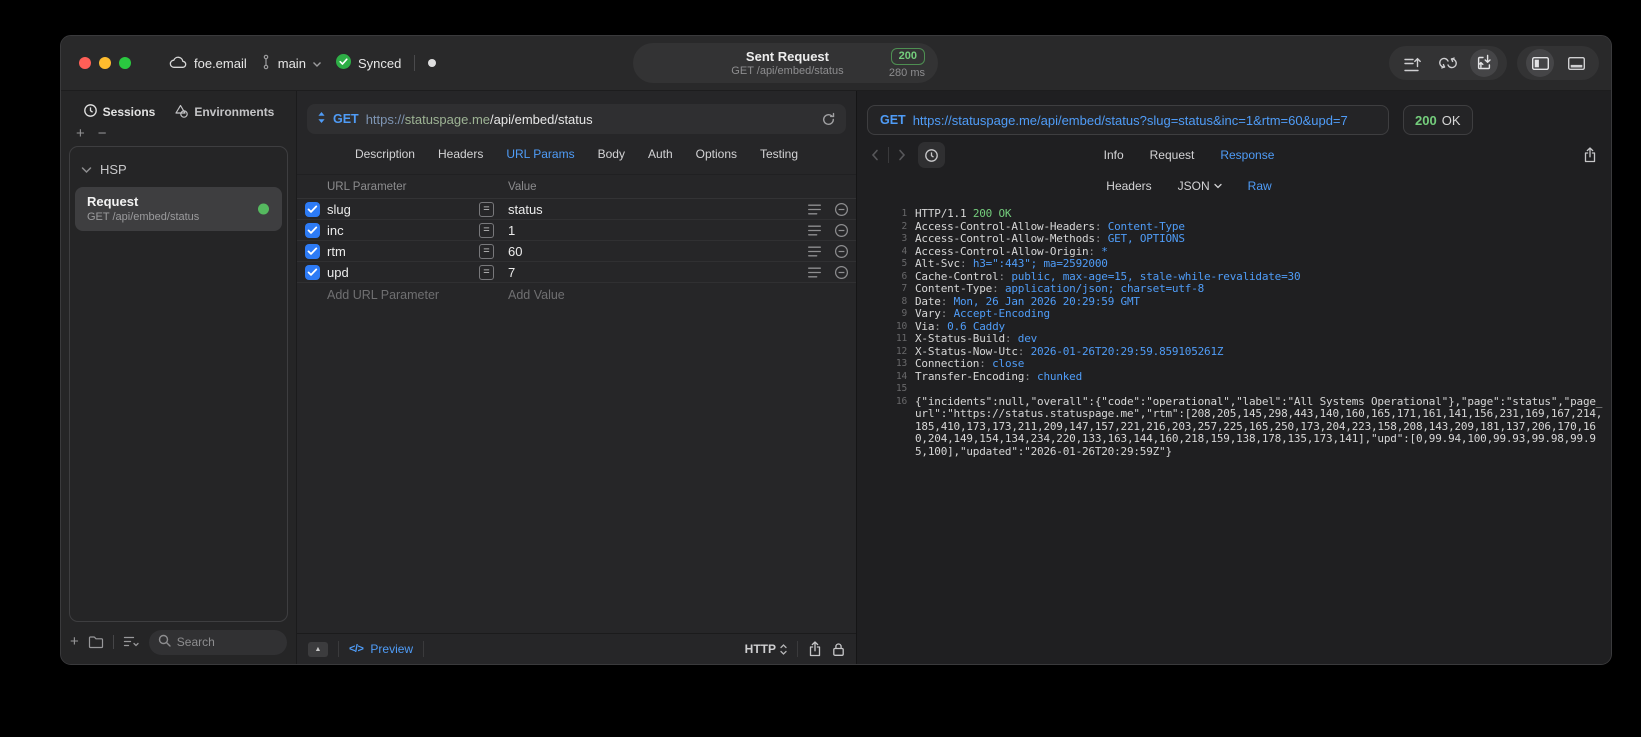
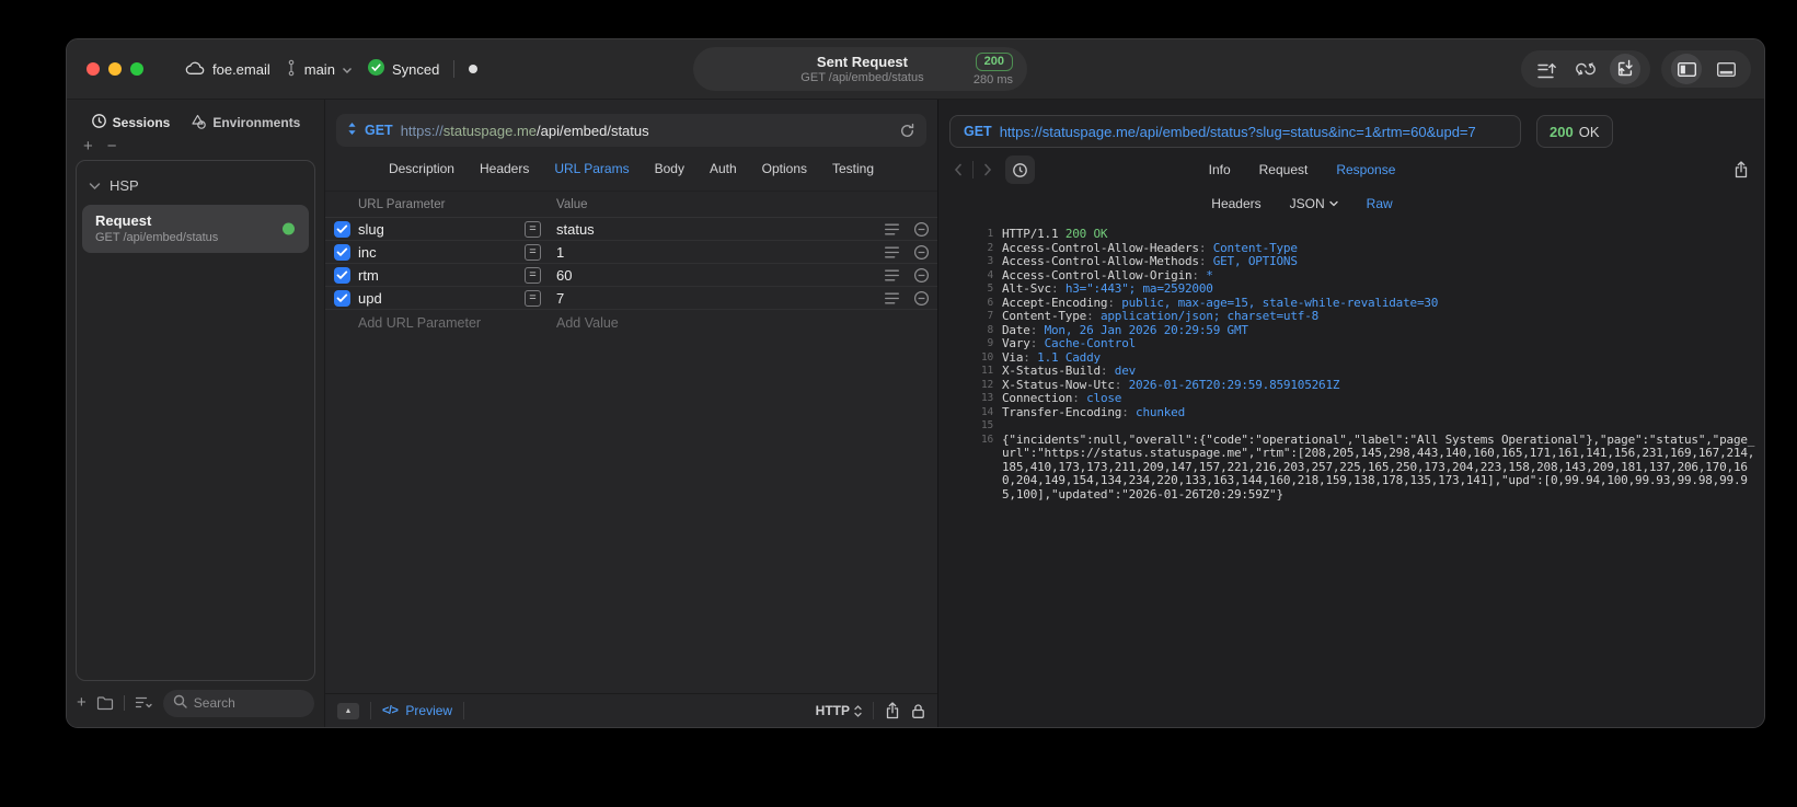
  foe.email
  main
  Synced
  Sent Request
  GET /api/embed/status
  200
  280 ms
  Sessions
  Environments
  +
  −
  HSP
  Request
  GET /api/embed/status
  +
  Search
  GET
  https://statuspage.me/api/embed/status
  Description
  Headers
  URL Params
  Body
  Auth
  Options
  Testing
  URL Parameter
  Value
  slug
  =
  status
  inc
  =
  1
  rtm
  =
  60
  upd
  =
  7
  Add URL Parameter
  Add Value
  </>
  Preview
  HTTP
  GET
  https://statuspage.me/api/embed/status?slug=status&inc=1&rtm=60&upd=7
  200
  OK
  Info
  Request
  Response
  Headers
  JSON
  Raw
  1
  HTTP/1.1 200 OK
  2
  Access-Control-Allow-Headers: Content-Type
  3
  Access-Control-Allow-Methods: GET, OPTIONS
  4
  Access-Control-Allow-Origin: *
  5
  Alt-Svc: h3=":443"; ma=2592000
  6
- Cache-Control: public, max-age=15, stale-while-revalidate=30
+ Accept-Encoding: public, max-age=15, stale-while-revalidate=30
  7
  Content-Type: application/json; charset=utf-8
  8
  Date: Mon, 26 Jan 2026 20:29:59 GMT
  9
- Vary: Accept-Encoding
+ Vary: Cache-Control
  10
- Via: 0.6 Caddy
+ Via: 1.1 Caddy
  11
  X-Status-Build: dev
  12
  X-Status-Now-Utc: 2026-01-26T20:29:59.859105261Z
  13
  Connection: close
  14
  Transfer-Encoding: chunked
  15
  16
  {"incidents":null,"overall":{"code":"operational","label":"All Systems Operational"},"page":"status","page_url":"https://status.statuspage.me","rtm":[208,205,145,298,443,140,160,165,171,161,141,156,231,169,167,214,185,410,173,173,211,209,147,157,221,216,203,257,225,165,250,173,204,223,158,208,143,209,181,137,206,170,160,204,149,154,134,234,220,133,163,144,160,218,159,138,178,135,173,141],"upd":[0,99.94,100,99.93,99.98,99.95,100],"updated":"2026-01-26T20:29:59Z"}
